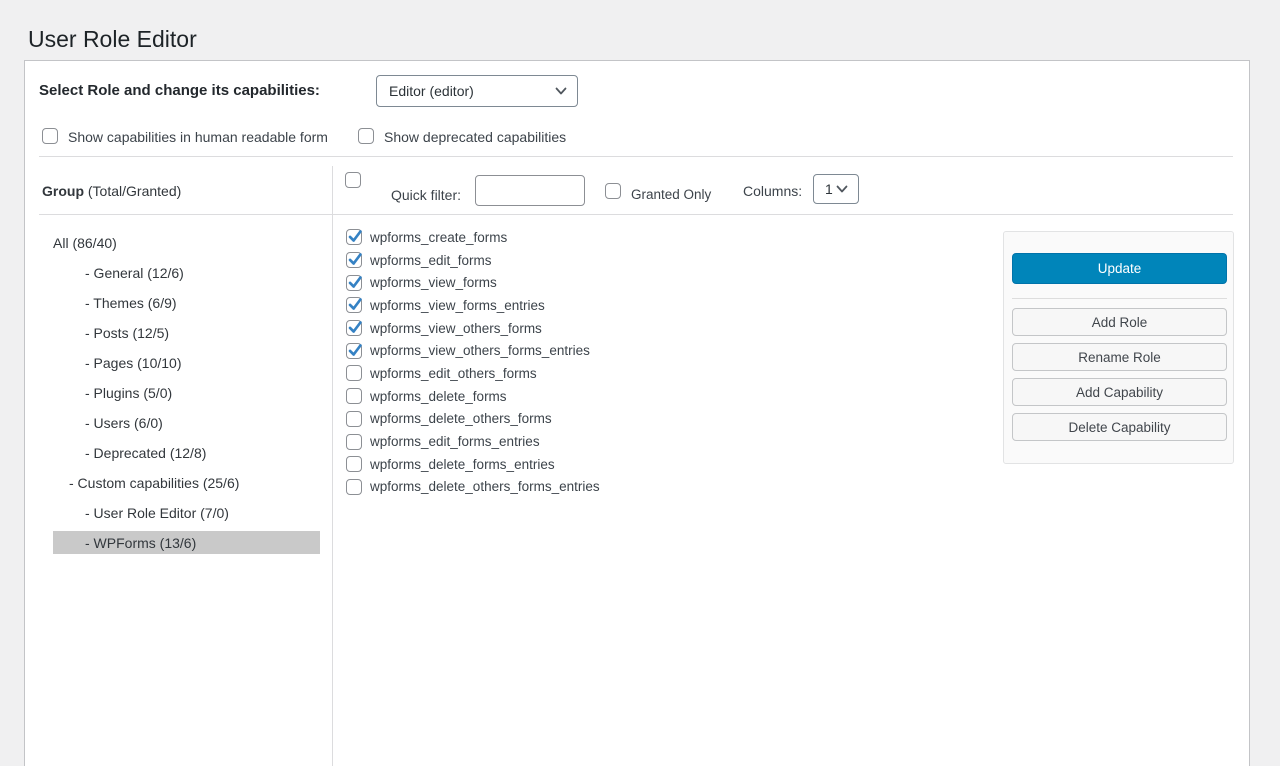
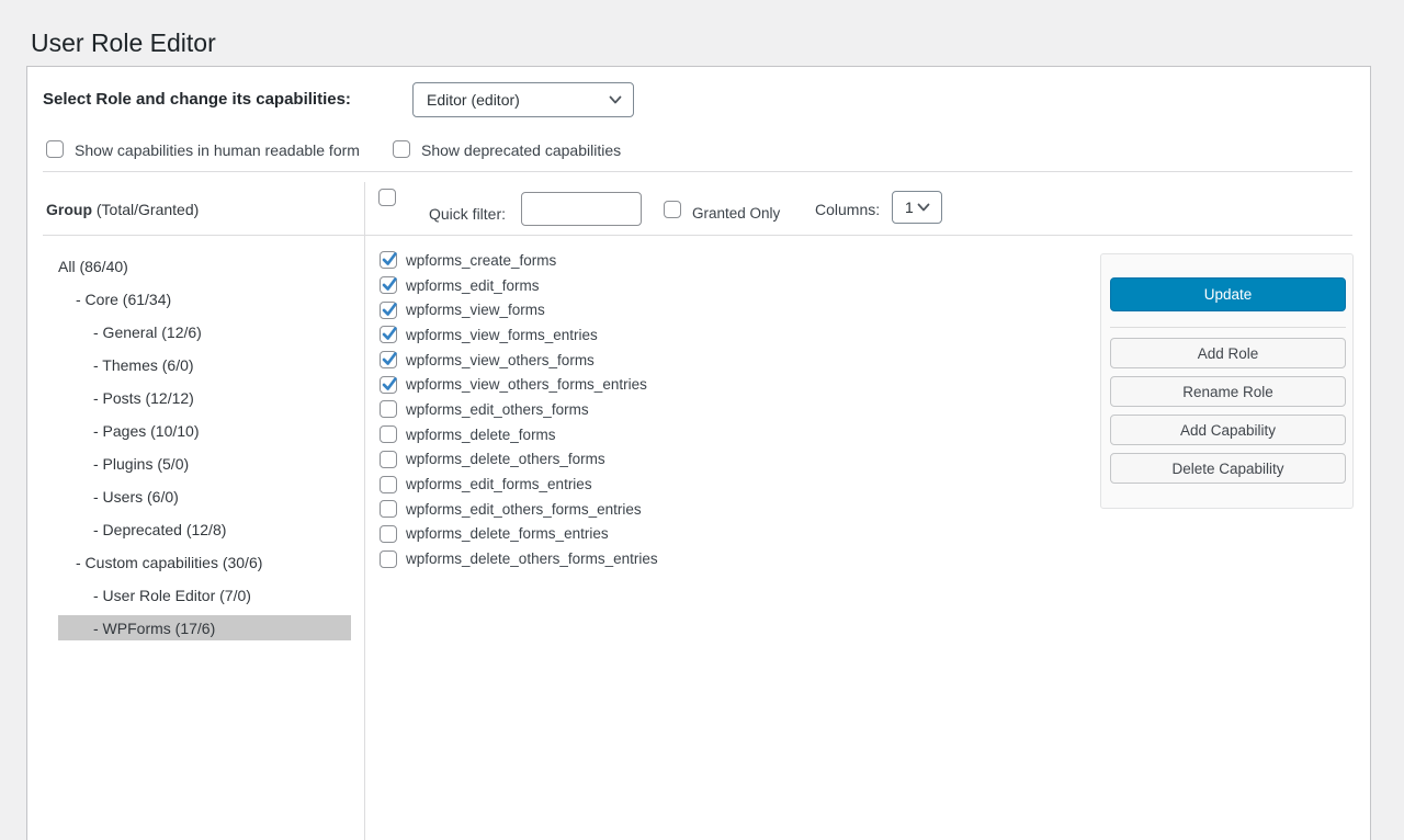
  User Role Editor
  Select Role and change its capabilities:
  Editor (editor)
  Show capabilities in human readable form
  Show deprecated capabilities
  Group (Total/Granted)
  Quick filter:
  Granted Only
  Columns:
  1
  All (86/40)
+ - Core (61/34)
  - General (12/6)
- - Themes (6/9)
+ - Themes (6/0)
- - Posts (12/5)
+ - Posts (12/12)
  - Pages (10/10)
  - Plugins (5/0)
  - Users (6/0)
  - Deprecated (12/8)
- - Custom capabilities (25/6)
+ - Custom capabilities (30/6)
  - User Role Editor (7/0)
- - WPForms (13/6)
+ - WPForms (17/6)
  wpforms_create_forms
  wpforms_edit_forms
  wpforms_view_forms
  wpforms_view_forms_entries
  wpforms_view_others_forms
  wpforms_view_others_forms_entries
  wpforms_edit_others_forms
  wpforms_delete_forms
  wpforms_delete_others_forms
  wpforms_edit_forms_entries
+ wpforms_edit_others_forms_entries
  wpforms_delete_forms_entries
  wpforms_delete_others_forms_entries
  Update
  Add Role
  Rename Role
  Add Capability
  Delete Capability
